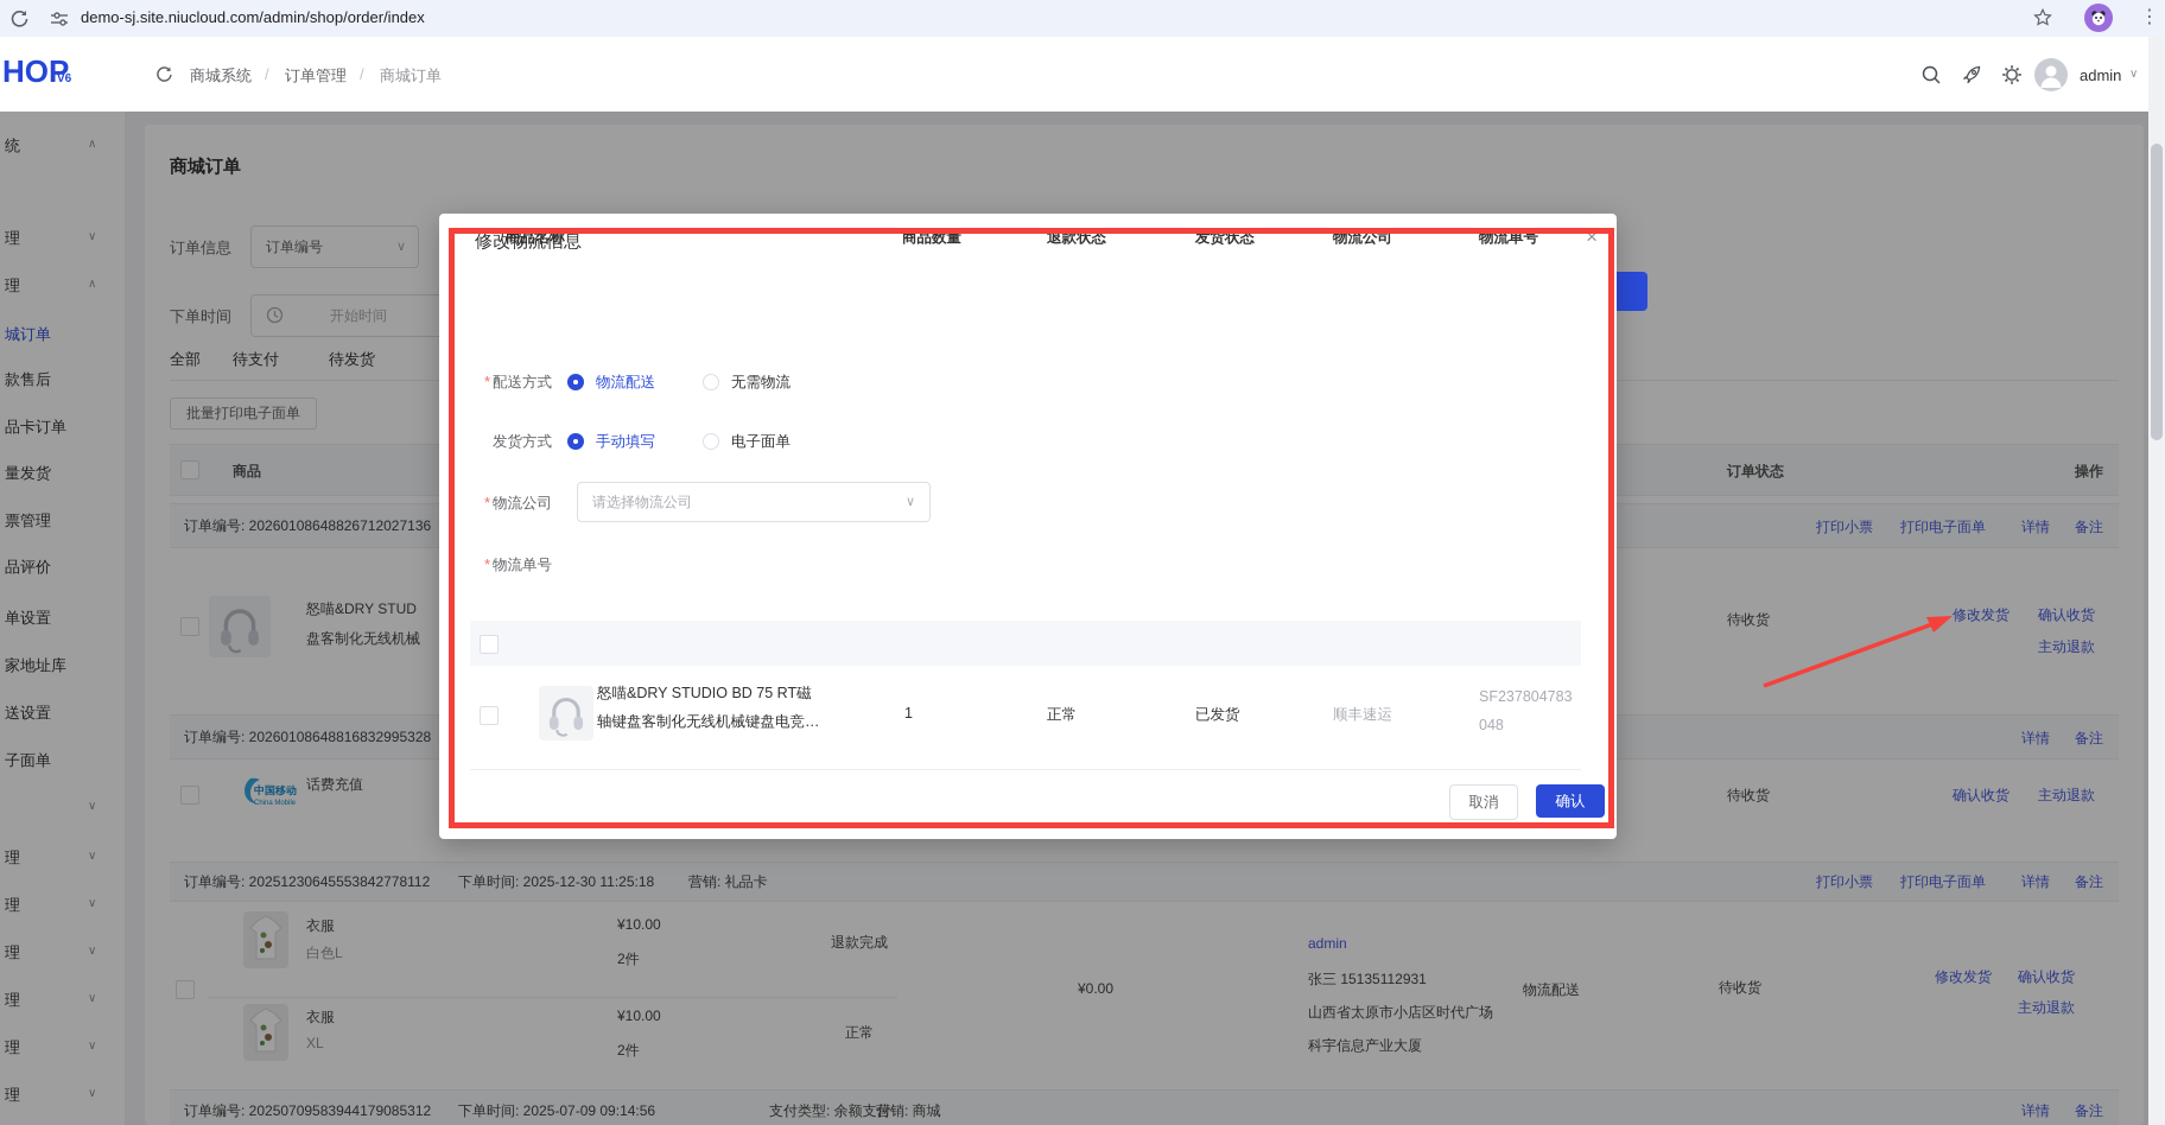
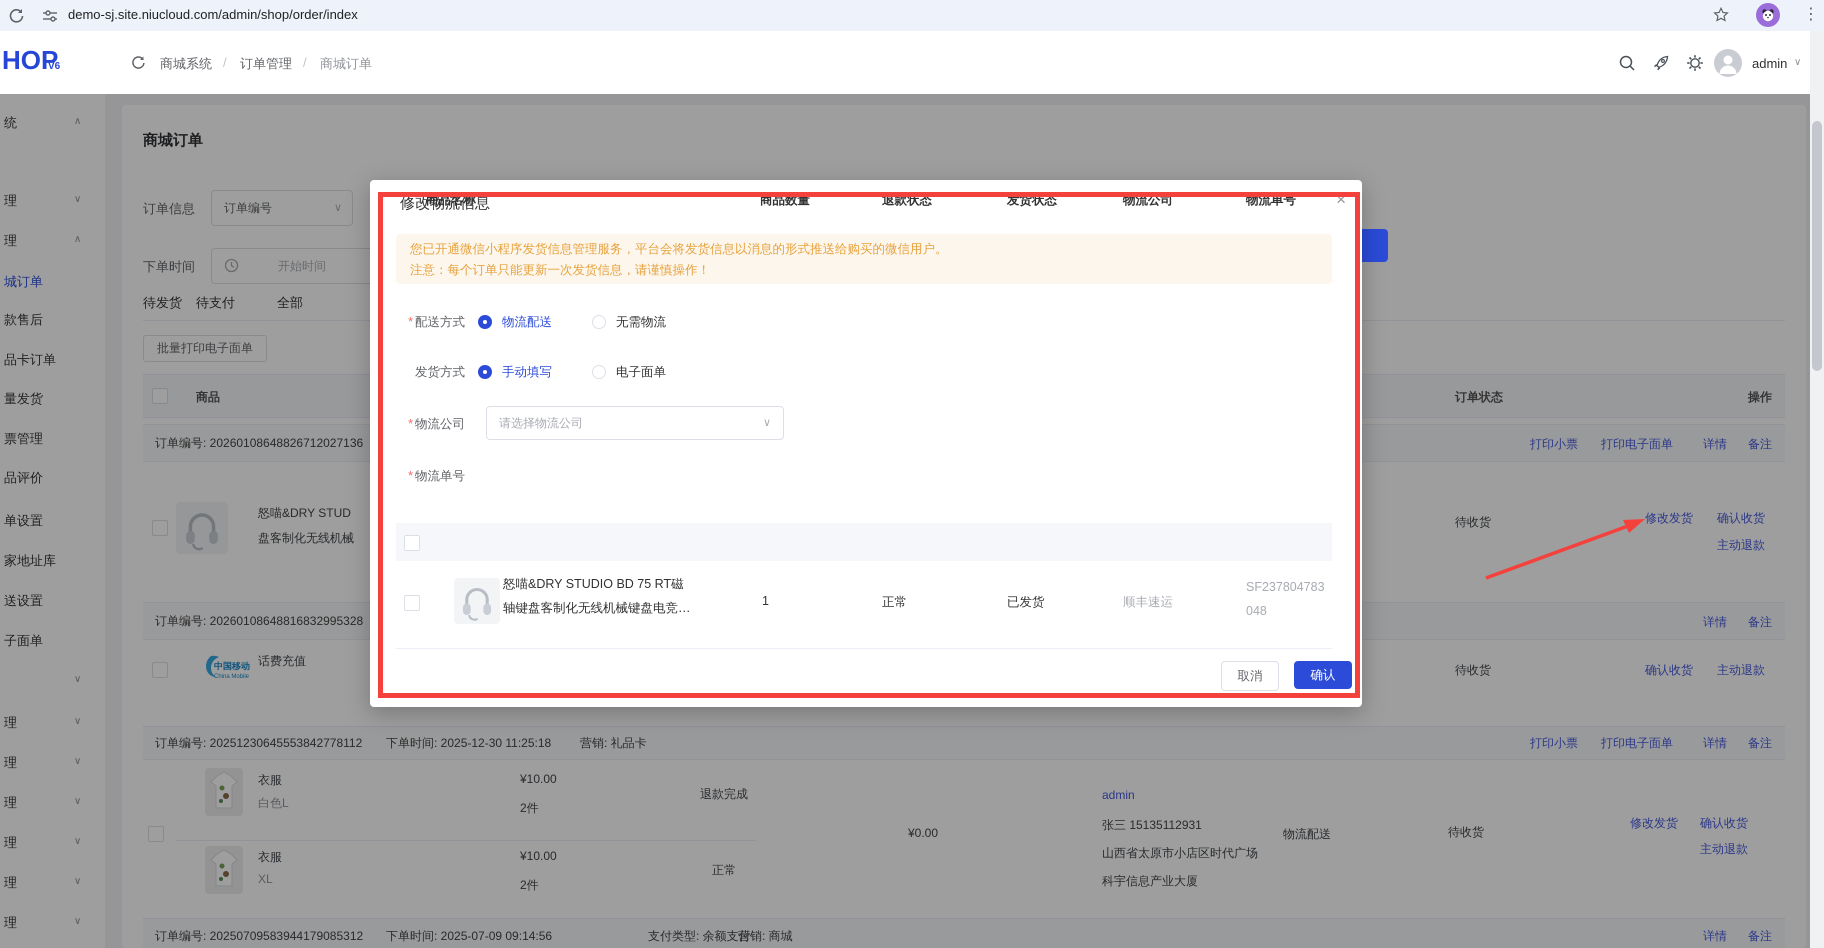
  demo-sj.site.niucloud.com/admin/shop/order/index
  ⋮
  HOP
  V6
  商城系统
  /
  订单管理
  /
  商城订单
  admin
  ∨
  统
  ∧
  理
  ∨
  理
  ∧
  城订单
  款售后
  品卡订单
  量发货
  票管理
  品评价
  单设置
  家地址库
  送设置
  子面单
  ∨
  理
  ∨
  理
  ∨
  理
  ∨
  理
  ∨
  理
  ∨
  理
  ∨
  商城订单
  订单信息
  订单编号
  ∨
  下单时间
  开始时间
- 全部
+ 待发货
  待支付
- 待发货
+ 全部
  批量打印电子面单
  商品
  订单状态
  操作
  订单编号: 20260108648826712027136
  打印小票
  打印电子面单
  详情
  备注
  怒喵&DRY STUD
  盘客制化无线机械
  待收货
  修改发货
  确认收货
  主动退款
  订单编号: 20260108648816832995328
  详情
  备注
  中国移动
  话费充值
  待收货
  确认收货
  主动退款
  订单编号: 20251230645553842778112
  下单时间: 2025-12-30 11:25:18
  营销: 礼品卡
  打印小票
  打印电子面单
  详情
  备注
  衣服
  白色L
  ¥10.00
  2件
  退款完成
  衣服
  XL
  ¥10.00
  2件
  正常
  ¥0.00
  admin
  张三 15135112931
  山西省太原市小店区时代广场
  科宇信息产业大厦
  物流配送
  待收货
  修改发货
  确认收货
  主动退款
  订单编号: 20250709583944179085312
  下单时间: 2025-07-09 09:14:56
  支付类型: 余额支付
  营销: 商城
  详情
  备注
  修改物流信息
  ×
+ 您已开通微信小程序发货信息管理服务，平台会将发货信息以消息的形式推送给购买的微信用户。
+ 注意：每个订单只能更新一次发货信息，请谨慎操作！
  * 配送方式
  物流配送
  无需物流
  发货方式
  手动填写
  电子面单
  * 物流公司
  请选择物流公司
  ∨
  * 物流单号
  商品名称
  商品数量
  退款状态
  发货状态
  物流公司
  物流单号
  怒喵&DRY STUDIO BD 75 RT磁
  轴键盘客制化无线机械键盘电竞…
  1
  正常
  已发货
  顺丰速运
  SF237804783
  048
  取消
  确认
